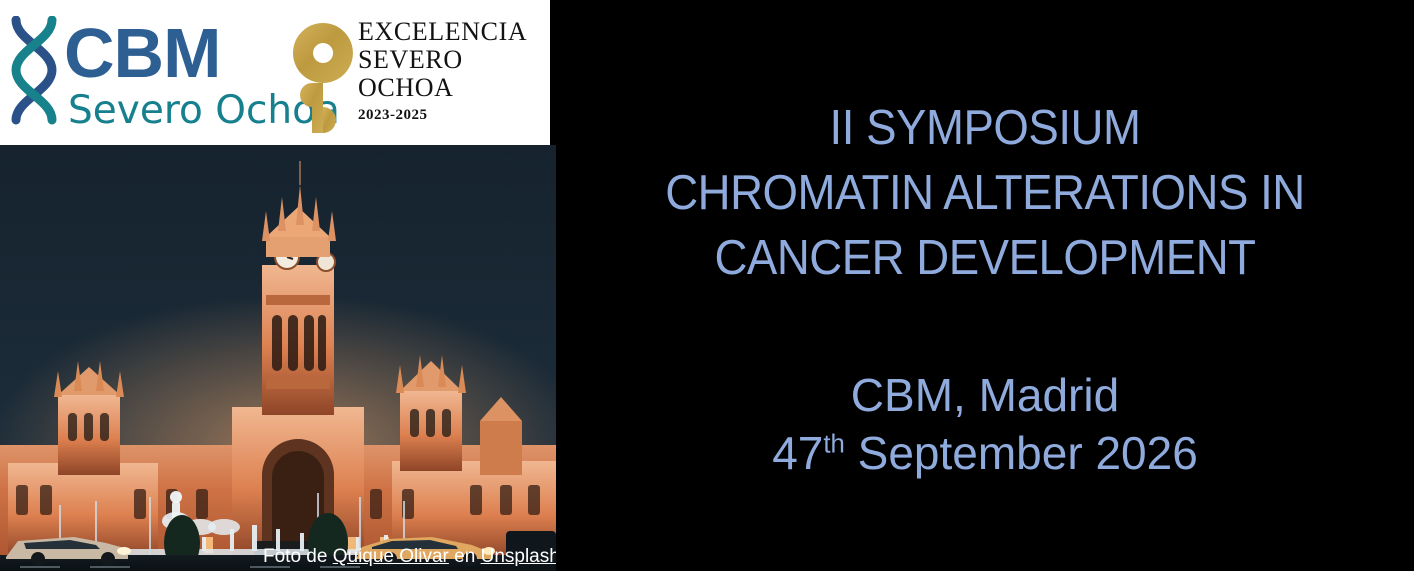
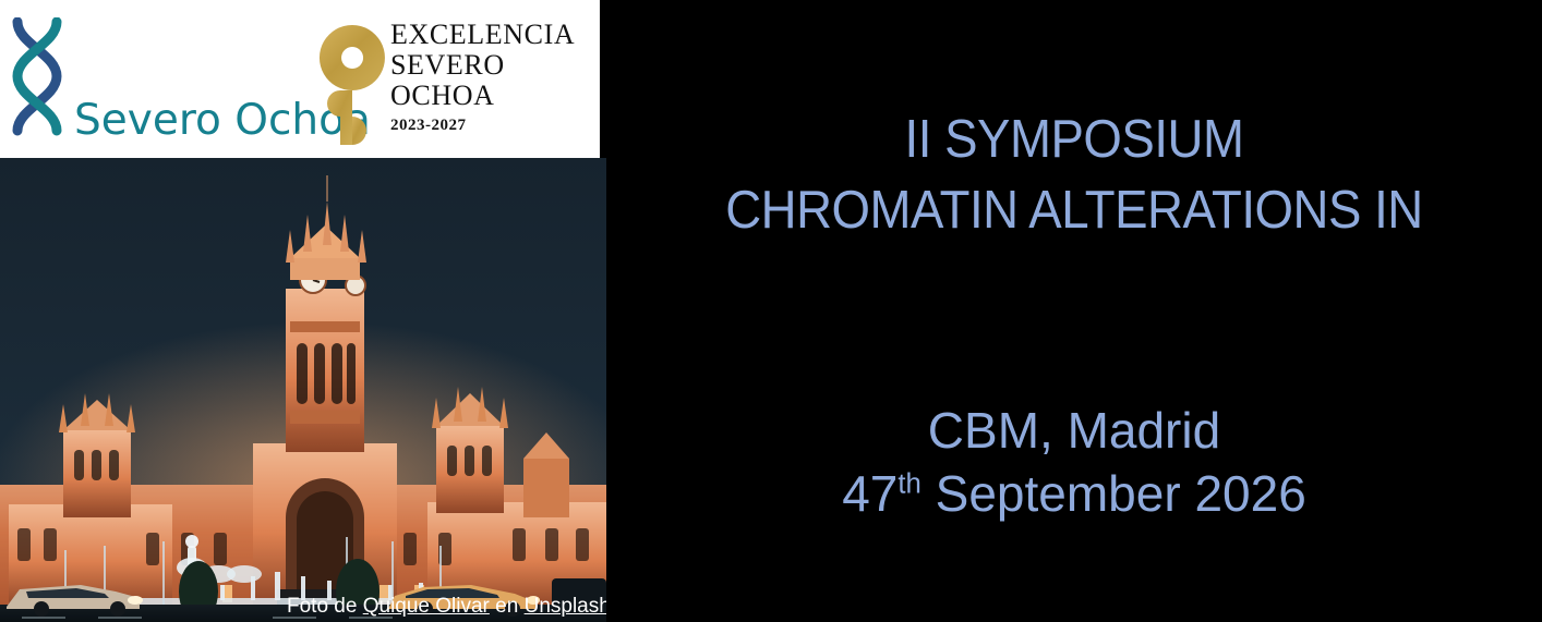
- CBM
  Severo Ocho
  EXCELENCIA
  SEVERO
  OCHOA
- 2023-2025
+ 2023-2027
  Foto de Quique Olivar en Unsplash
  II SYMPOSIUM
  CHROMATIN ALTERATIONS IN
- CANCER DEVELOPMENT
  CBM, Madrid
  47th September 2026
